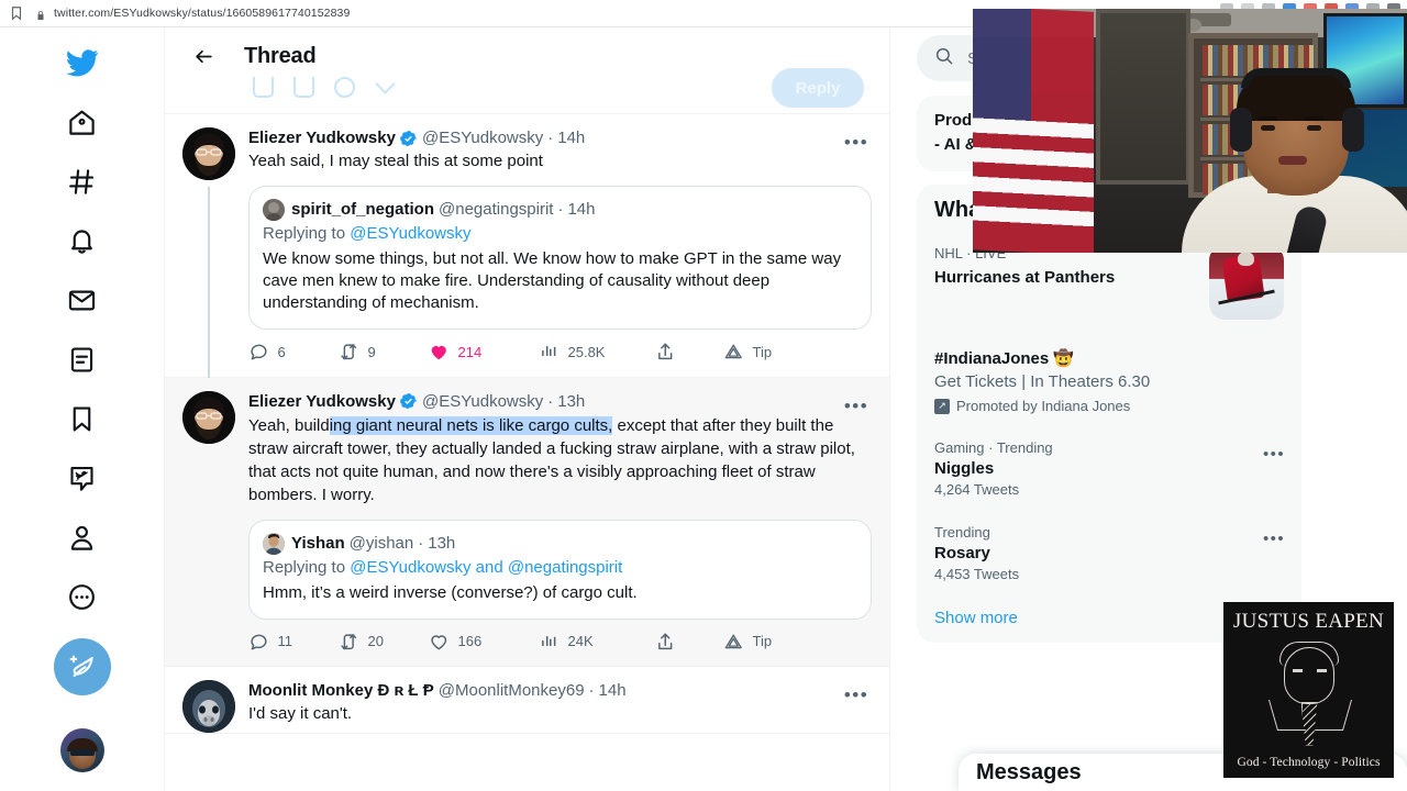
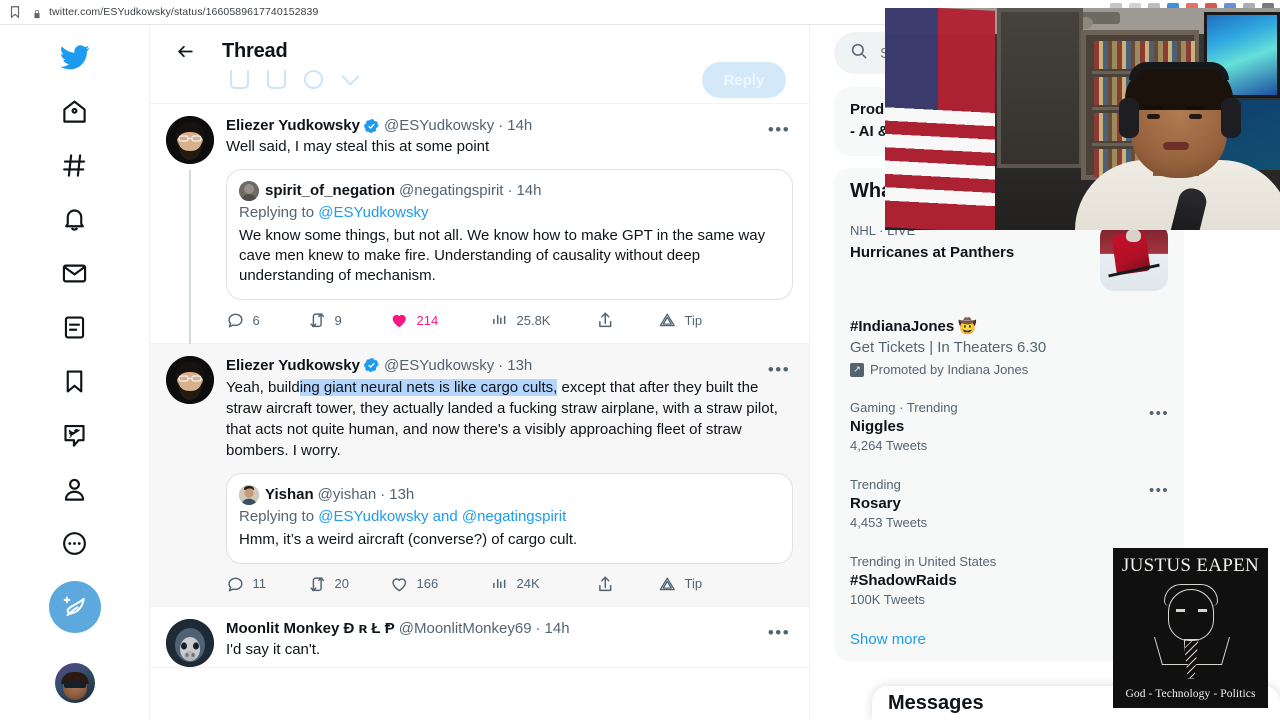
  twitter.com/ESYudkowsky/status/1660589617740152839
  Thread
  Reply
  •••
  Eliezer Yudkowsky
  @ESYudkowsky
  ·
  14h
- Yeah said, I may steal this at some point
+ Well said, I may steal this at some point
  spirit_of_negation
  @negatingspirit
  ·
  14h
  Replying to @ESYudkowsky
  We know some things, but not all. We know how to make GPT in the same way cave men knew to make fire. Understanding of causality without deep understanding of mechanism.
  6
  9
  214
  25.8K
  Tip
  •••
  Eliezer Yudkowsky
  @ESYudkowsky
  ·
  13h
  Yeah, building giant neural nets is like cargo cults, except that after they built the straw aircraft tower, they actually landed a fucking straw airplane, with a straw pilot, that acts not quite human, and now there's a visibly approaching fleet of straw bombers. I worry.
  Yishan
  @yishan
  ·
  13h
  Replying to @ESYudkowsky and @negatingspirit
- Hmm, it’s a weird inverse (converse?) of cargo cult.
+ Hmm, it’s a weird aircraft (converse?) of cargo cult.
  11
  20
  166
  24K
  Tip
  •••
  Moonlit Monkey Ð ʀ Ł Ᵽ
  @MoonlitMonkey69
  ·
  14h
  I'd say it can't.
  Prod
  - AI &
  NHL · LIVE
  Hurricanes at Panthers
  #IndianaJones 🤠
  Get Tickets | In Theaters 6.30
  ↗
  Promoted by Indiana Jones
  •••
  Gaming · Trending
  Niggles
  4,264 Tweets
  •••
  Trending
  Rosary
  4,453 Tweets
+ Trending in United States
+ #ShadowRaids
+ 100K Tweets
  Show more
  JUSTUS EAPEN
  God - Technology - Politics
  Messages
